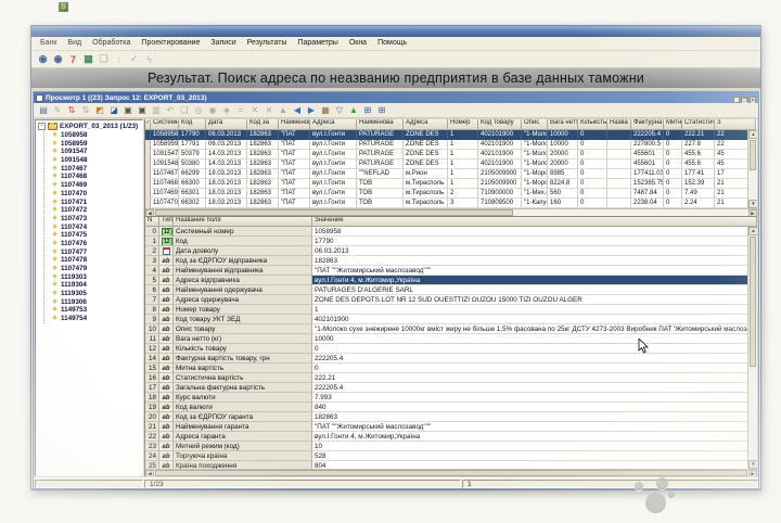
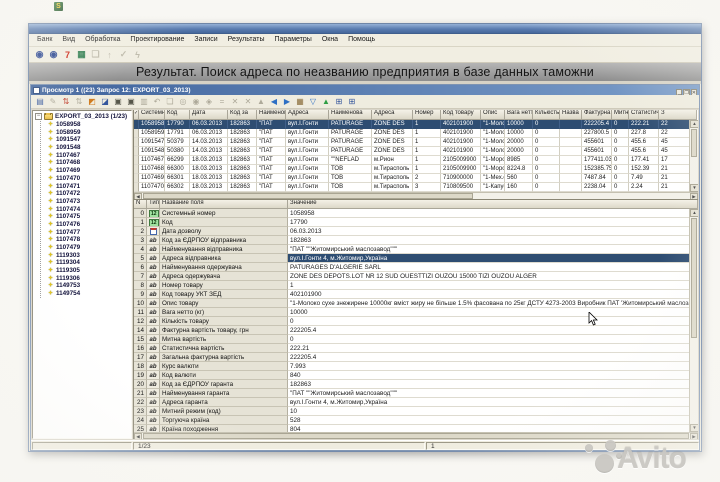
+ Avito
